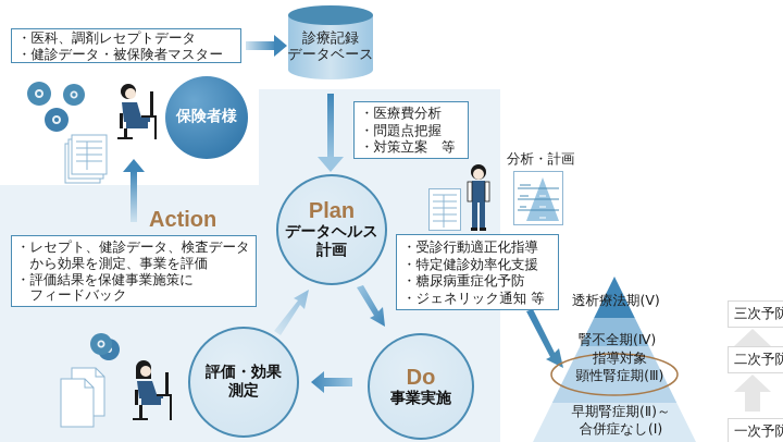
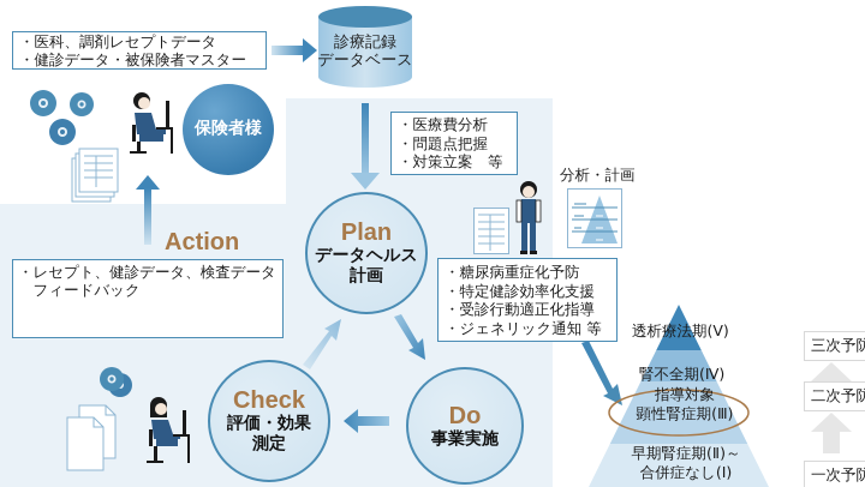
  ・医科、調剤レセプトデータ
  ・健診データ・被保険者マスター
  診療記録
  データベース
  保険者様
  ・医療費分析
  ・問題点把握
  ・対策立案 等
  分析・計画
  Action
  ・レセプト、健診データ、検査データ
- から効果を測定、事業を評価
- ・評価結果を保健事業施策に
  フィードバック
  Plan
  データヘルス
  計画
- ・受診行動適正化指導
+ ・糖尿病重症化予防
  ・特定健診効率化支援
- ・糖尿病重症化予防
+ ・受診行動適正化指導
  ・ジェネリック通知 等
  Do
  事業実施
+ Check
  評価・効果
  測定
  透析療法期(V)
  腎不全期(Ⅳ)
  指導対象
  顕性腎症期(Ⅲ)
  早期腎症期(Ⅱ)～
  合併症なし(Ⅰ)
  三次予防
  二次予防
  一次予防
